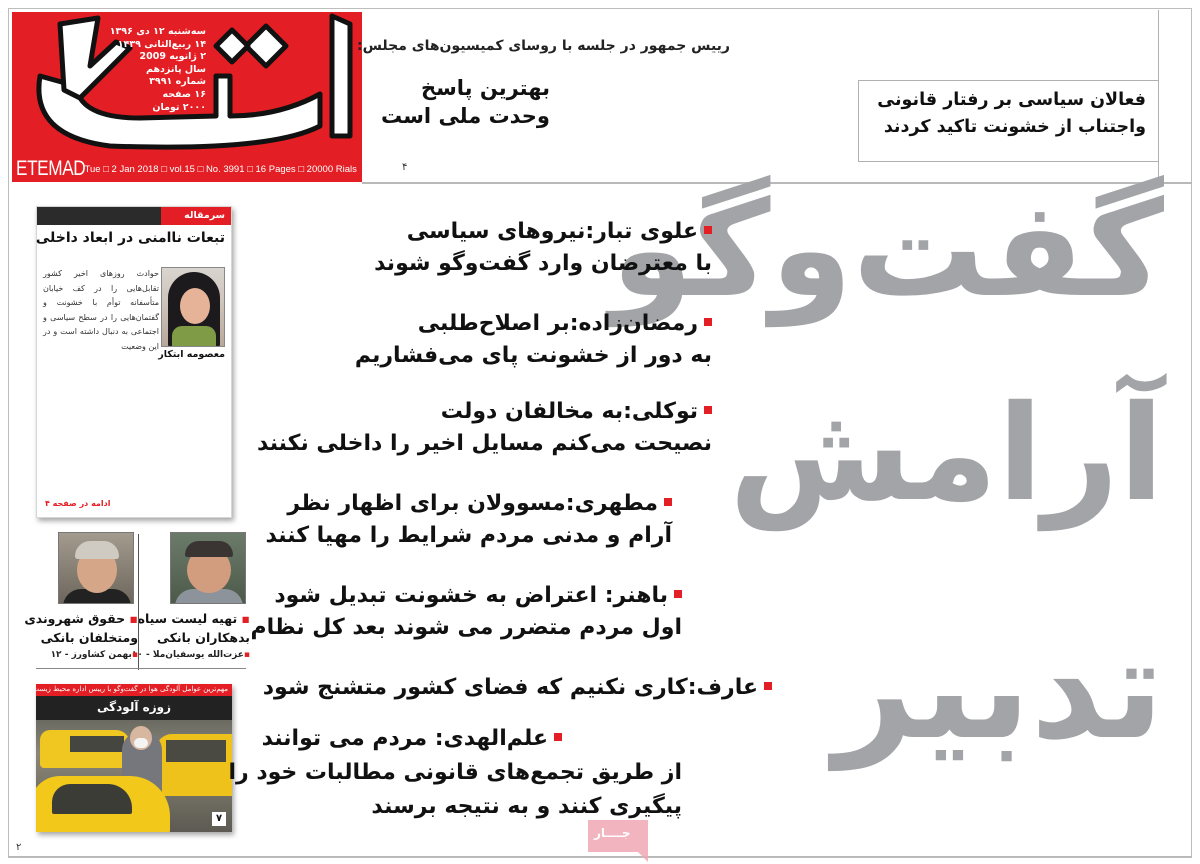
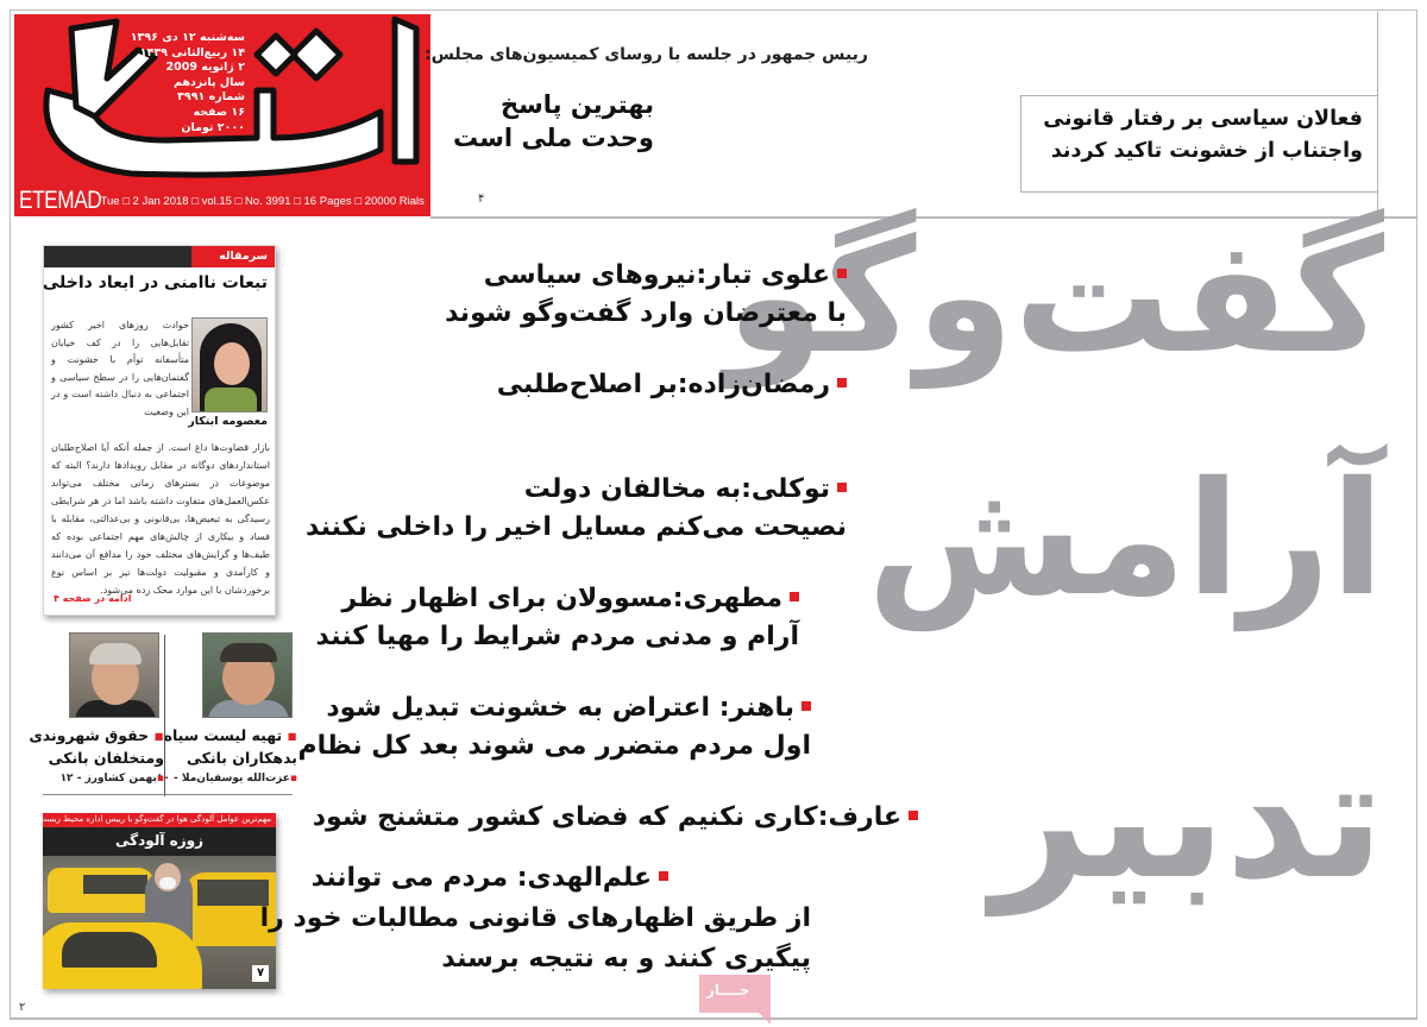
  سه‌شنبه ۱۲ دی ۱۳۹۶
  ۱۴ ربیع‌الثانی ۱۴۳۹
  ۲ ژانویه 2009
  سال پانزدهم
  شماره ۳۹۹۱
  ۱۶ صفحه
  ۲۰۰۰ تومان
  ETEMAD
  Tue □ 2 Jan 2018 □ vol.15 □ No. 3991 □ 16 Pages □ 20000 Rials
  رییس جمهور در جلسه با روسای کمیسیون‌های مجلس:
  بهترین پاسخ
  وحدت ملی است
  ۴
  فعالان سیاسی بر رفتار قانونی
  واجتناب از خشونت تاکید کردند
  گفت‌وگو
  آرامش
  تدبیر
  سرمقاله
  تبعات ناامنی در ابعاد داخلی
  معصومه ابتکار
  حوادث روزهای اخیر کشور تقابل‌هایی را در کف خیابان متأسفانه توأم با خشونت و گفتمان‌هایی را در سطح سیاسی و اجتماعی به دنبال داشته است و در این وضعیت
+ بازار قضاوت‌ها داغ است. از جمله آنکه آیا اصلاح‌طلبان استانداردهای دوگانه در مقابل رویدادها دارند؟ البته که موضوعات در بسترهای زمانی مختلف می‌تواند عکس‌العمل‌های متفاوت داشته باشد اما در هر شرایطی رسیدگی به تبعیض‌ها، بی‌قانونی و بی‌عدالتی، مقابله با فساد و بیکاری از چالش‌های مهم اجتماعی بوده که طیف‌ها و گرایش‌های مختلف خود را مدافع آن میدانند و کارآمدی و مقبولیت دولت‌ها نیز بر اساس نوع برخوردشان با این موارد محک زده می‌شود.
  ادامه در صفحه ۴
  ▪ تهیه لیست سیاه
  بدهکاران بانکی
  ▪عزت‌الله یوسفیان‌ملا - ۱۰
  ▪ حقوق شهروندی
  ومتخلفان بانکی
  ▪بهمن کشاورز - ۱۲
  مهم‌ترین عوامل آلودگی هوا در گفت‌وگو با رییس اداره محیط زیست
  زوزه آلودگی
  ۷
  علوی تبار:نیروهای سیاسی
  با معترضان وارد گفت‌وگو شوند
  رمضانزاده:بر اصلاح‌طلبی
- به دور از خشونت پای می‌فشاریم
  توکلی:به مخالفان دولت
  نصیحت می‌کنم مسایل اخیر را داخلی نکنند
  مطهری:مسوولان برای اظهار نظر
  آرام و مدنی مردم شرایط را مهیا کنند
  باهنر: اعتراض به خشونت تبدیل شود
  اول مردم متضرر می شوند بعد کل نظام
  عارف:کاری نکنیم که فضای کشور متشنج شود
  علم‌الهدی: مردم می توانند
- از طریق تجمع‌های قانونی مطالبات خود را
+ از طریق اظهار‌های قانونی مطالبات خود را
  پیگیری کنند و به نتیجه برسند
  ۲
  جــــار
